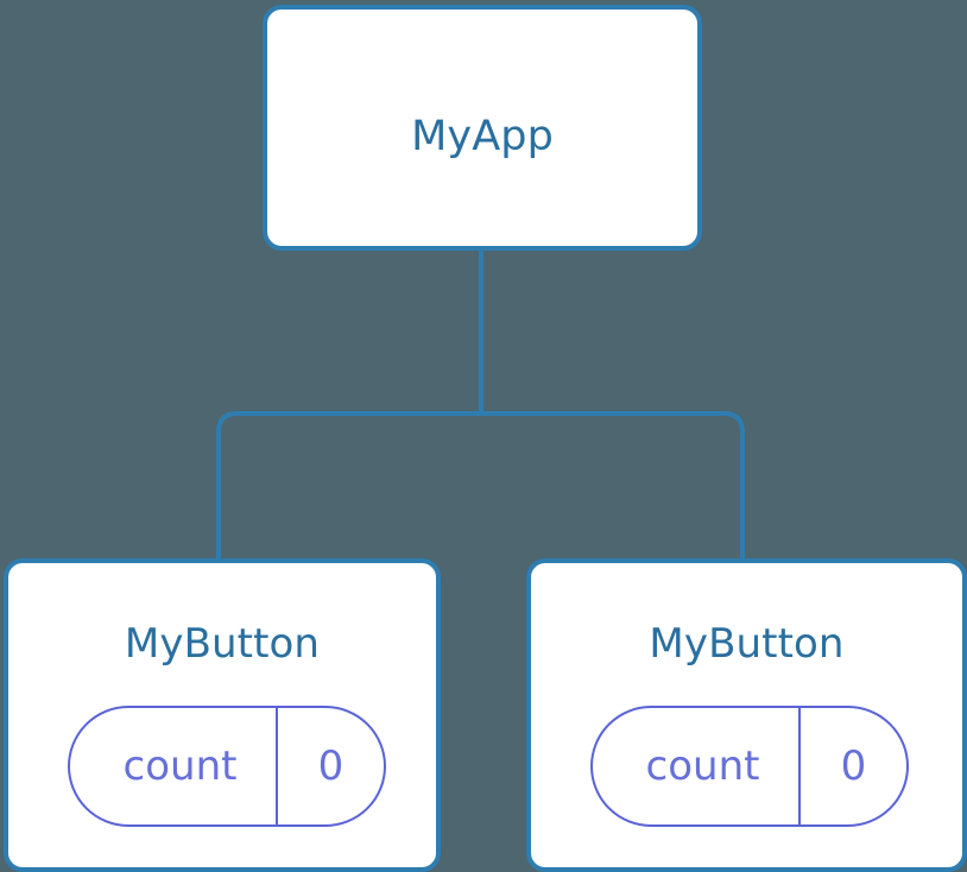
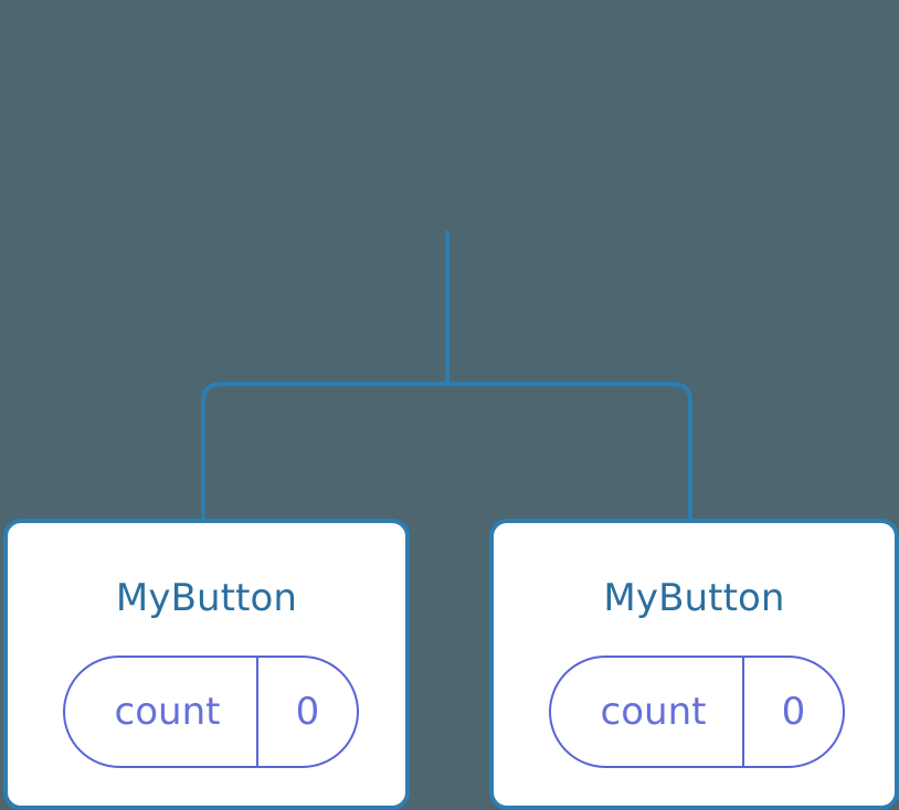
- MyApp
  MyButton
  count
  0
  MyButton
  count
  0
